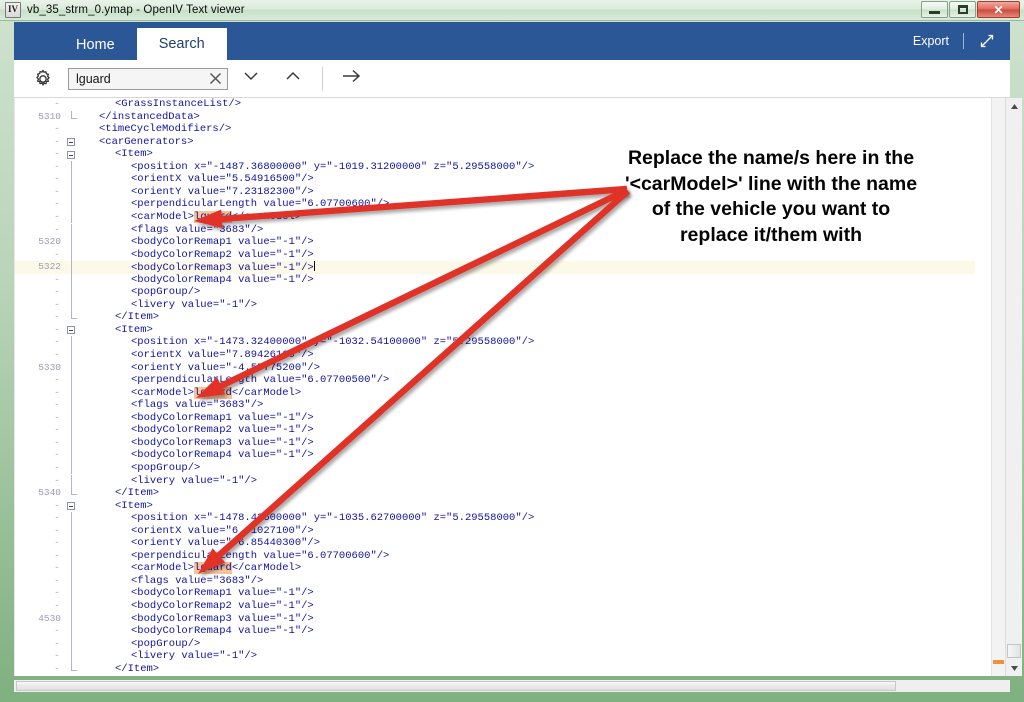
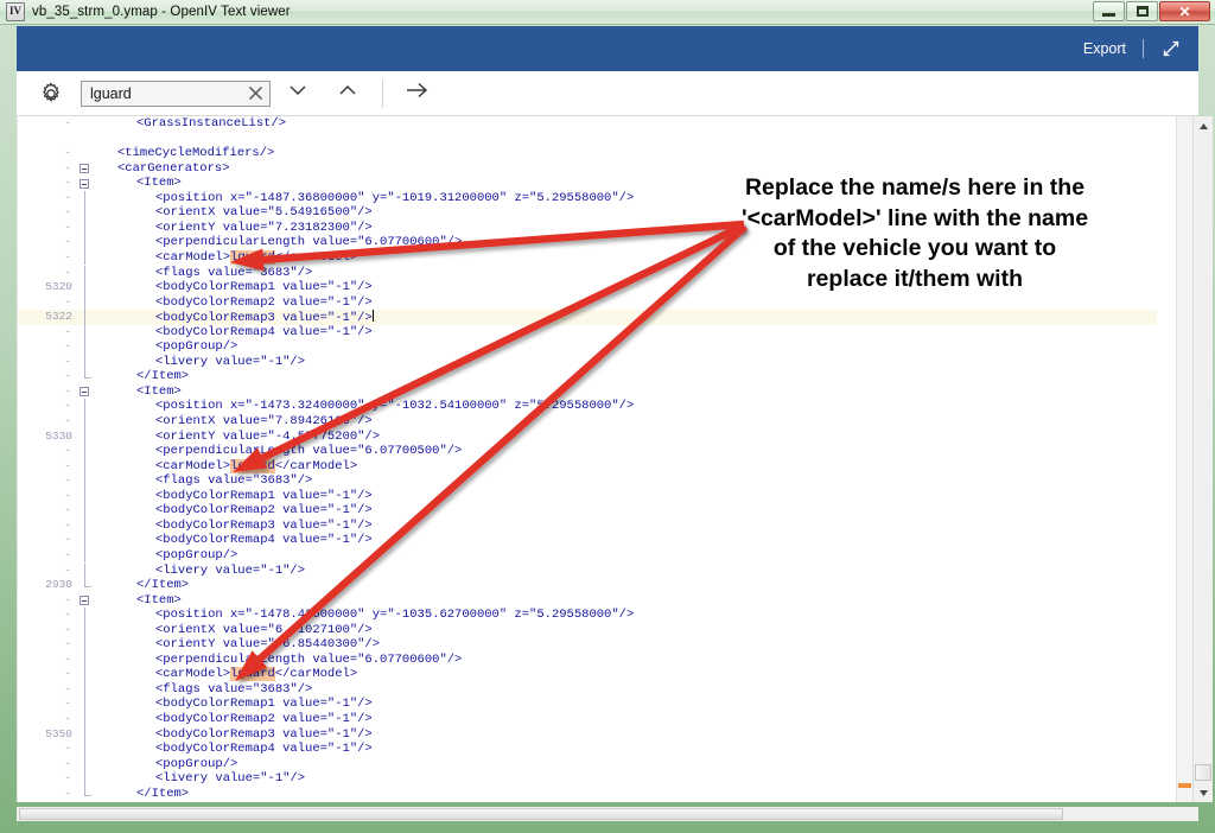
  IV
  vb_35_strm_0.ymap - OpenIV Text viewer
  ✕
- Home
- Search
  Export
  lguard
  -
  <GrassInstanceList/>
- 5310
- </instancedData>
  -
  <timeCycleModifiers/>
  -
  <carGenerators>
  -
  <Item>
  -
  <position x="-1487.36800000" y="-1019.31200000" z="5.29558000"/>
  -
  <orientX value="5.54916500"/>
  -
  <orientY value="7.23182300"/>
  -
  <perpendicularLength value="6.07700600"
  -
  -
  <flags value="3683"/>
  5320
  <bodyColorRemap1 value="-1"/>
  -
  <bodyColorRemap2 value="-1"/>
  5322
  <bodyColorRemap3 value="-1"/>
  -
  <bodyColorRemap4 value="-1"/>
  -
  <popGroup/>
  -
  <livery value="-1"/>
  -
  </Item>
  -
  <Item>
  -
  <position x="-1473.32400000="-1032.54100000" z="29558000"/>
  -
  <orientX value="7.89426"/>
  5330
  <orientY value="-4.775200"/>
  -
  <perpendiculaLgth value="6.07700500"/>
  -
  <carModel>ld</carModel>
  -
  <flags value="3683"/>
  -
  <bodyColorRemap1 value="-1"/>
  -
  <bodyColorRemap2 value="-1"/>
  -
  <bodyColorRemap3 value="-1"/>
  -
  <bodyColorRemap4 value="-1"/>
  -
  <popGroup/>
  -
  <livery value="-1"/>
- 5340
+ 2930
  </Item>
  -
  <Item>
  -
  <position x="-1478.4600000" y="-1035.62700000" z="5.29558000"/>
  -
  <orientX value="6.1027100"/>
  -
  <orientY value=6.85440300"/>
  -
  <perpendiculength value="6.07700600"/>
  -
  <carModel>lard</carModel>
  -
  <flags value="3683"/>
  -
  <bodyColorRemap1 value="-1"/>
  -
  <bodyColorRemap2 value="-1"/>
- 4530
+ 5350
  <bodyColorRemap3 value="-1"/>
  -
  <bodyColorRemap4 value="-1"/>
  -
  <popGroup/>
  -
  <livery value="-1"/>
  -
  </Item>
  Replace the name/s here in the '<carModel>' line with the name of the vehicle you want to replace it/them with
